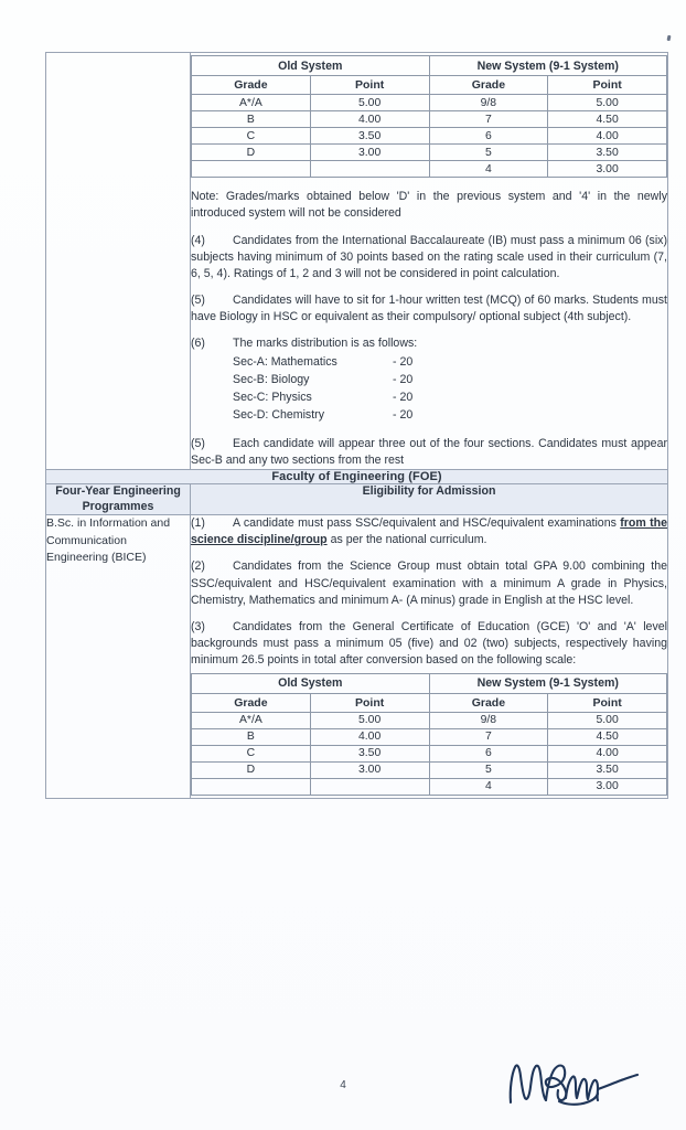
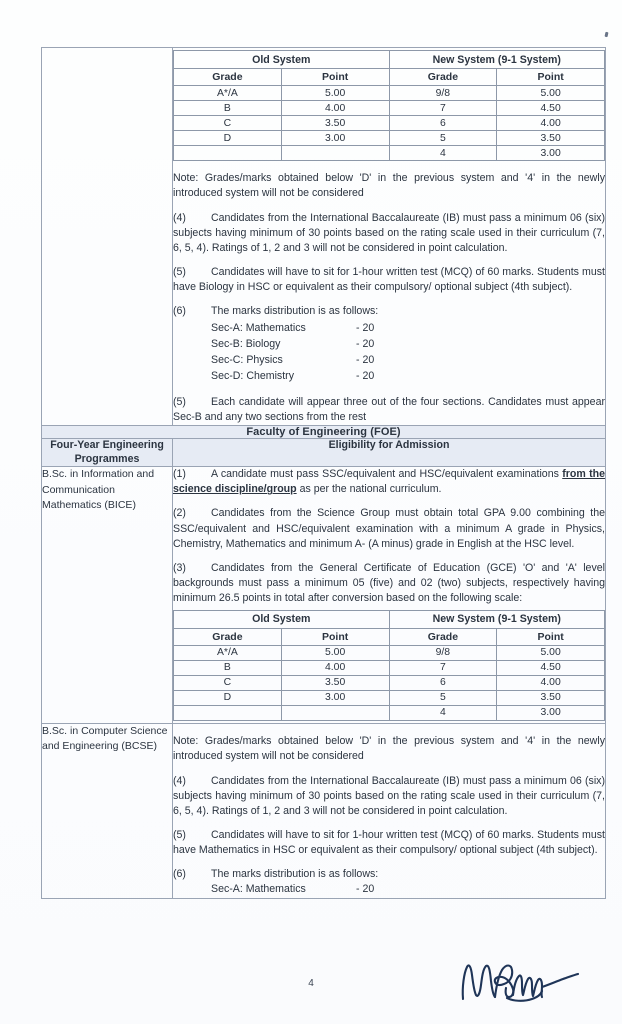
  Old System	New System (9-1 System)
  Grade	Point	Grade	Point
  A*/A	5.00	9/8	5.00
  B	4.00	7	4.50
  C	3.50	6	4.00
  D	3.00	5	3.50
  		4	3.00
  	Note: Grades/marks obtained below 'D' in the previous system and '4' in the newly introduced system will not be considered (4) Candidates from the International Baccalaureate (IB) must pass a minimum 06 (six) subjects having minimum of 30 points based on the rating scale used in their curriculum (7, 6, 5, 4). Ratings of 1, 2 and 3 will not be considered in point calculation. (5) Candidates will have to sit for 1-hour written test (MCQ) of 60 marks. Students must have Biology in HSC or equivalent as their compulsory/ optional subject (4th subject). (6) The marks distribution is as follows: Sec-A: Mathematics - 20 Sec-B: Biology - 20 Sec-C: Physics - 20 Sec-D: Chemistry - 20 (5) Each candidate will appear three out of the four sections. Candidates must appear Sec-B and any two sections from the rest
  Faculty of Engineering (FOE)
  Four-Year Engineering Programmes	Eligibility for Admission
- B.Sc. in Information and Communication Engineering (BICE)	(1) A candidate must pass SSC/equivalent and HSC/equivalent examinations from the science discipline/group as per the national curriculum. (2) Candidates from the Science Group must obtain total GPA 9.00 combining the SSC/equivalent and HSC/equivalent examination with a minimum A grade in Physics, Chemistry, Mathematics and minimum A- (A minus) grade in English at the HSC level. (3) Candidates from the General Certificate of Education (GCE) 'O' and 'A' level backgrounds must pass a minimum 05 (five) and 02 (two) subjects, respectively having minimum 26.5 points in total after conversion based on the following scale:
+ B.Sc. in Information and Communication Mathematics (BICE)	(1) A candidate must pass SSC/equivalent and HSC/equivalent examinations from the science discipline/group as per the national curriculum. (2) Candidates from the Science Group must obtain total GPA 9.00 combining the SSC/equivalent and HSC/equivalent examination with a minimum A grade in Physics, Chemistry, Mathematics and minimum A- (A minus) grade in English at the HSC level. (3) Candidates from the General Certificate of Education (GCE) 'O' and 'A' level backgrounds must pass a minimum 05 (five) and 02 (two) subjects, respectively having minimum 26.5 points in total after conversion based on the following scale:
  Old System	New System (9-1 System)
  Grade	Point	Grade	Point
  A*/A	5.00	9/8	5.00
  B	4.00	7	4.50
  C	3.50	6	4.00
  D	3.00	5	3.50
  		4	3.00
+ B.Sc. in Computer Science and Engineering (BCSE)	Note: Grades/marks obtained below 'D' in the previous system and '4' in the newly introduced system will not be considered (4) Candidates from the International Baccalaureate (IB) must pass a minimum 06 (six) subjects having minimum of 30 points based on the rating scale used in their curriculum (7, 6, 5, 4). Ratings of 1, 2 and 3 will not be considered in point calculation. (5) Candidates will have to sit for 1-hour written test (MCQ) of 60 marks. Students must have Mathematics in HSC or equivalent as their compulsory/ optional subject (4th subject). (6) The marks distribution is as follows: Sec-A: Mathematics - 20
  4
